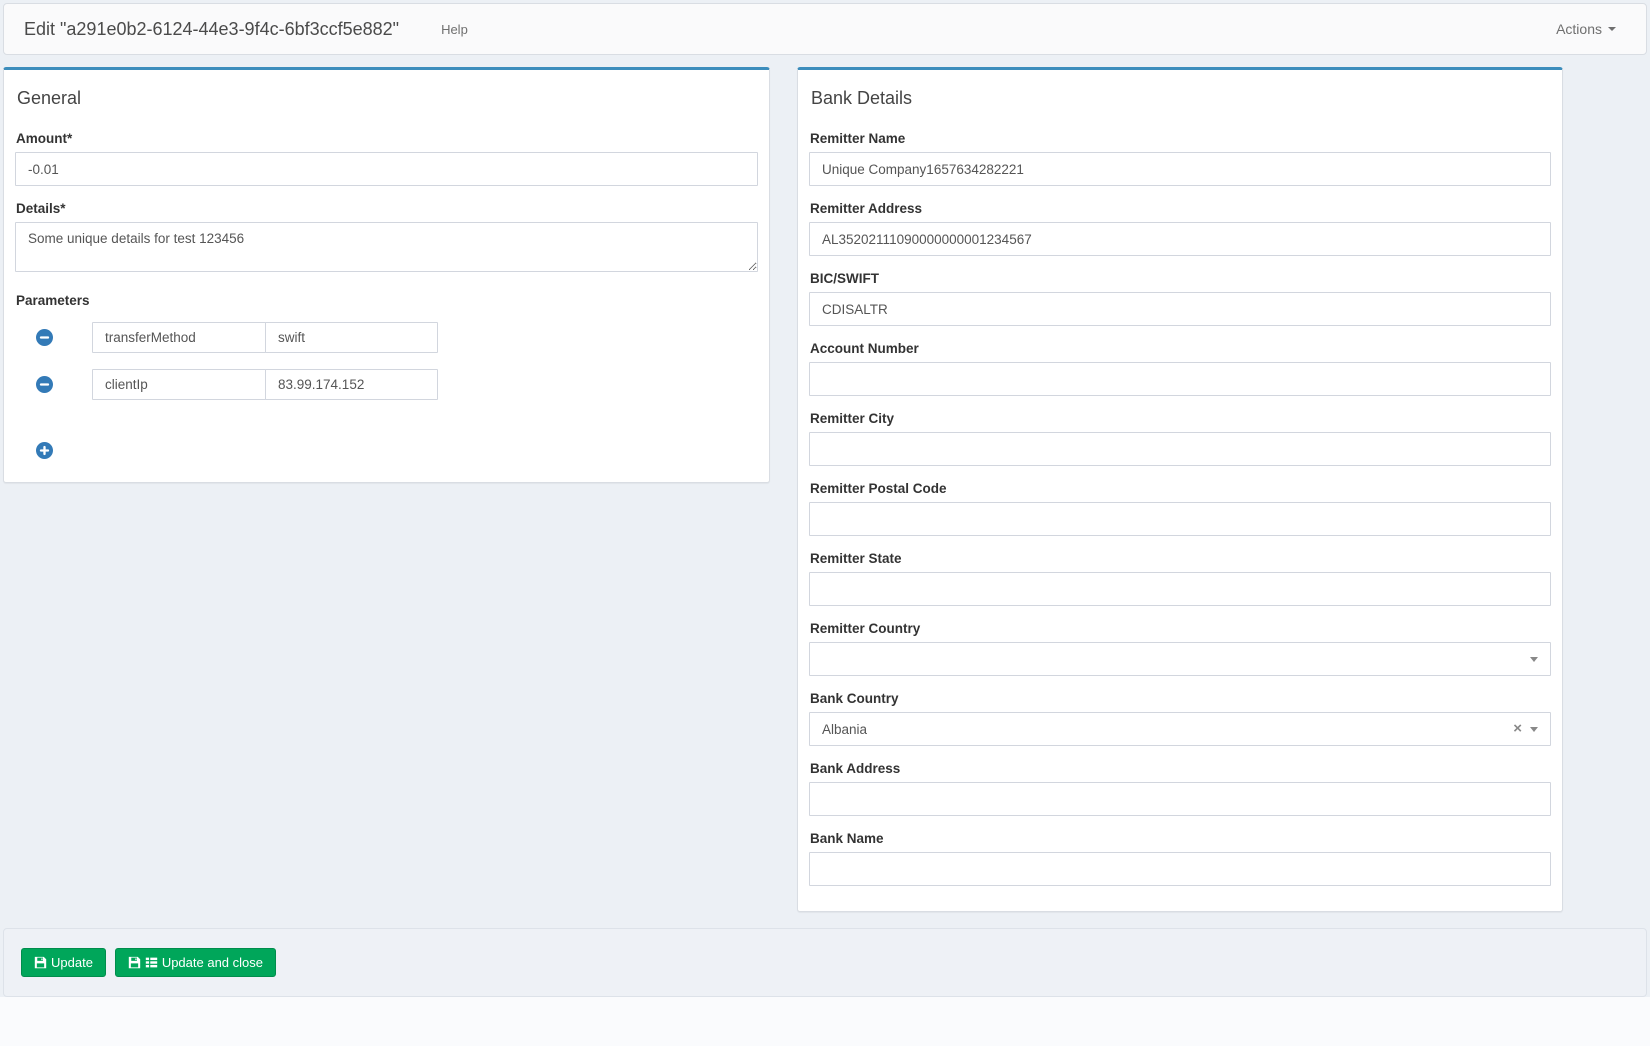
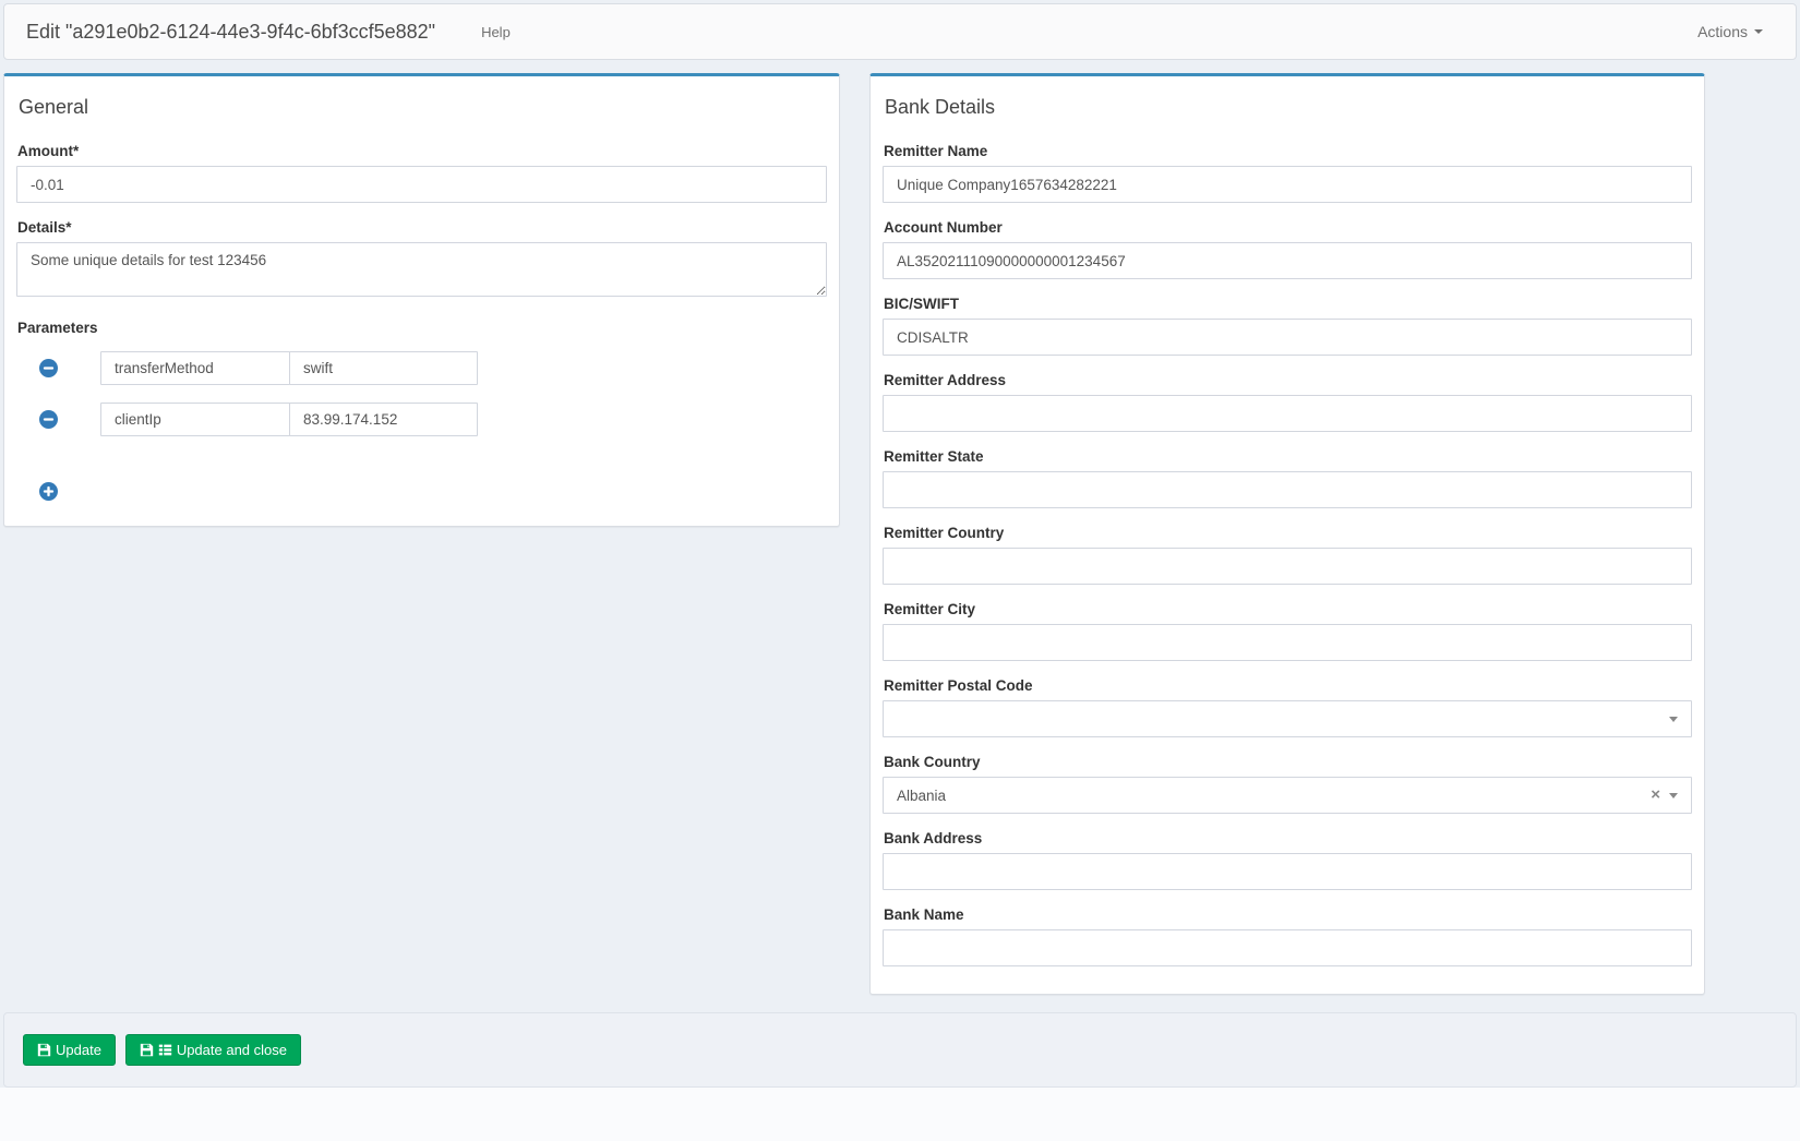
  Edit "a291e0b2-6124-44e3-9f4c-6bf3ccf5e882"
  Help
  Actions
  General
  Amount*
  -0.01
  Details*
  Some unique details for test 123456
  Parameters
  transferMethod
  swift
  clientIp
  83.99.174.152
  Bank Details
  Remitter Name
  Unique Company1657634282221
- Remitter Address
+ Account Number
  AL35202111090000000001234567
  BIC/SWIFT
  CDISALTR
- Account Number
+ Remitter Address
- Remitter City
+ Remitter State
- Remitter Postal Code
+ Remitter Country
- Remitter State
+ Remitter City
- Remitter Country
+ Remitter Postal Code
  Bank Country
  Albania
  ×
  Bank Address
  Bank Name
  Update
  Update and close
